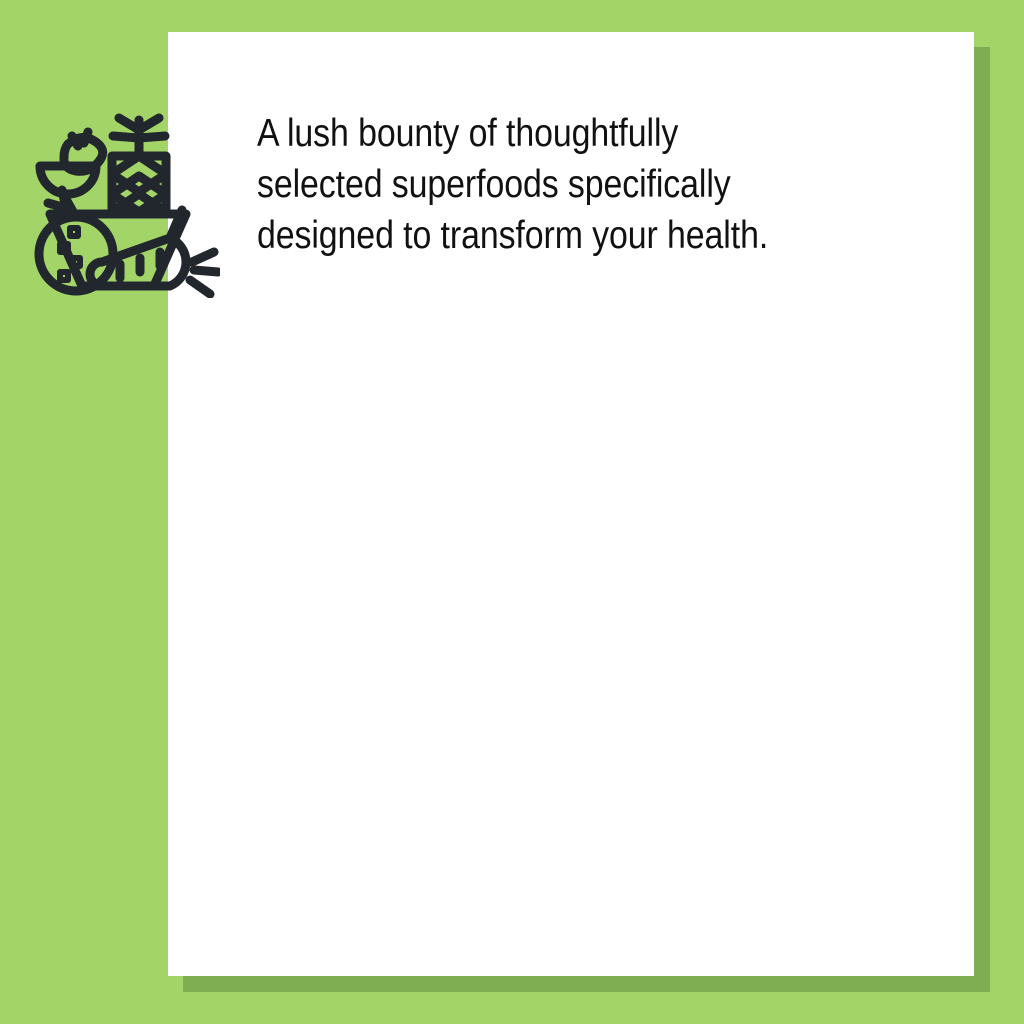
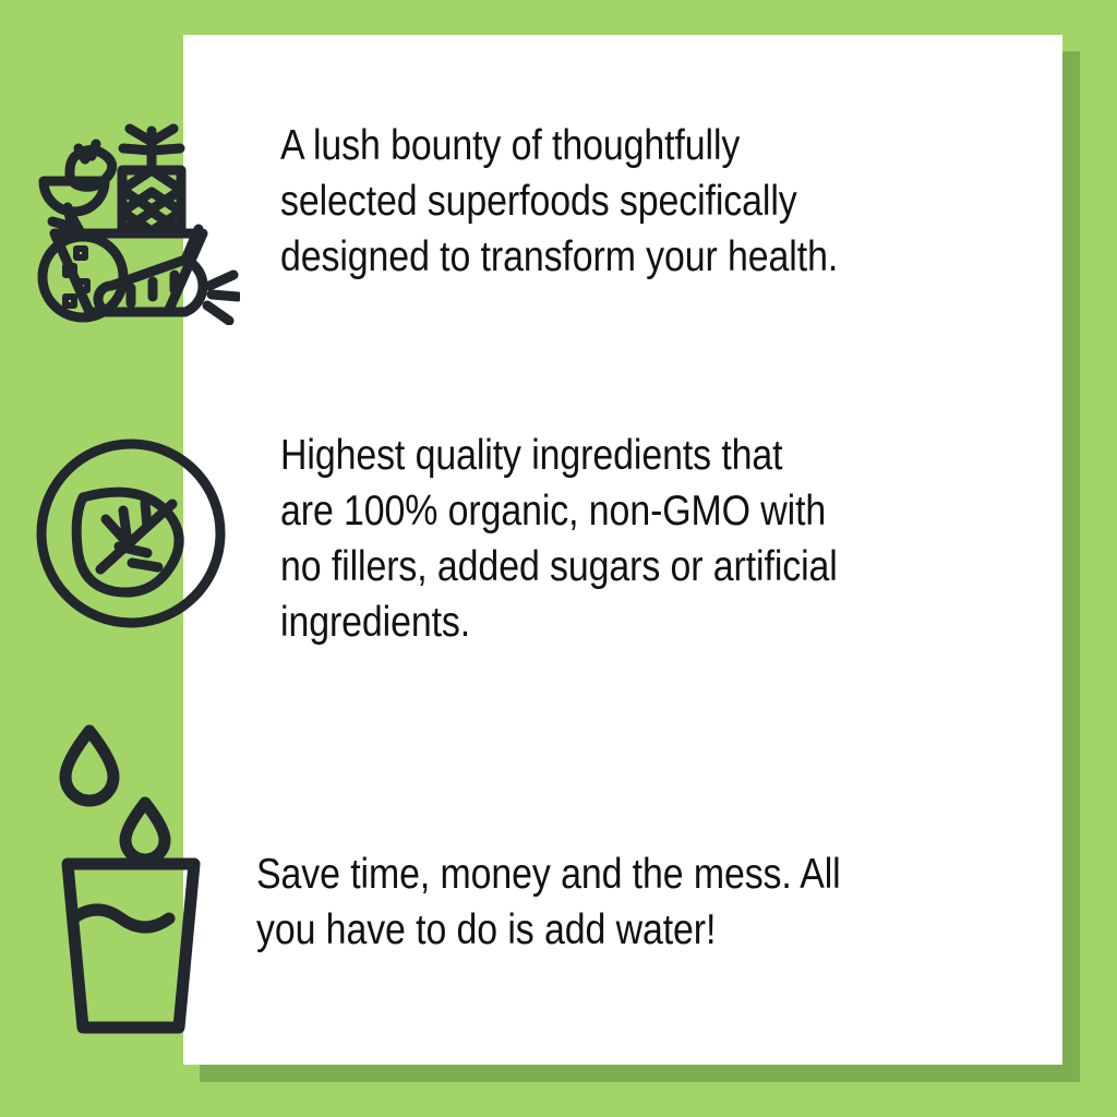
  A lush bounty of thoughtfully
  selected superfoods specifically
  designed to transform your health.
+ Highest quality ingredients that
+ are 100% organic, non-GMO with
+ no fillers, added sugars or artificial
+ ingredients.
+ Save time, money and the mess. All
+ you have to do is add water!
